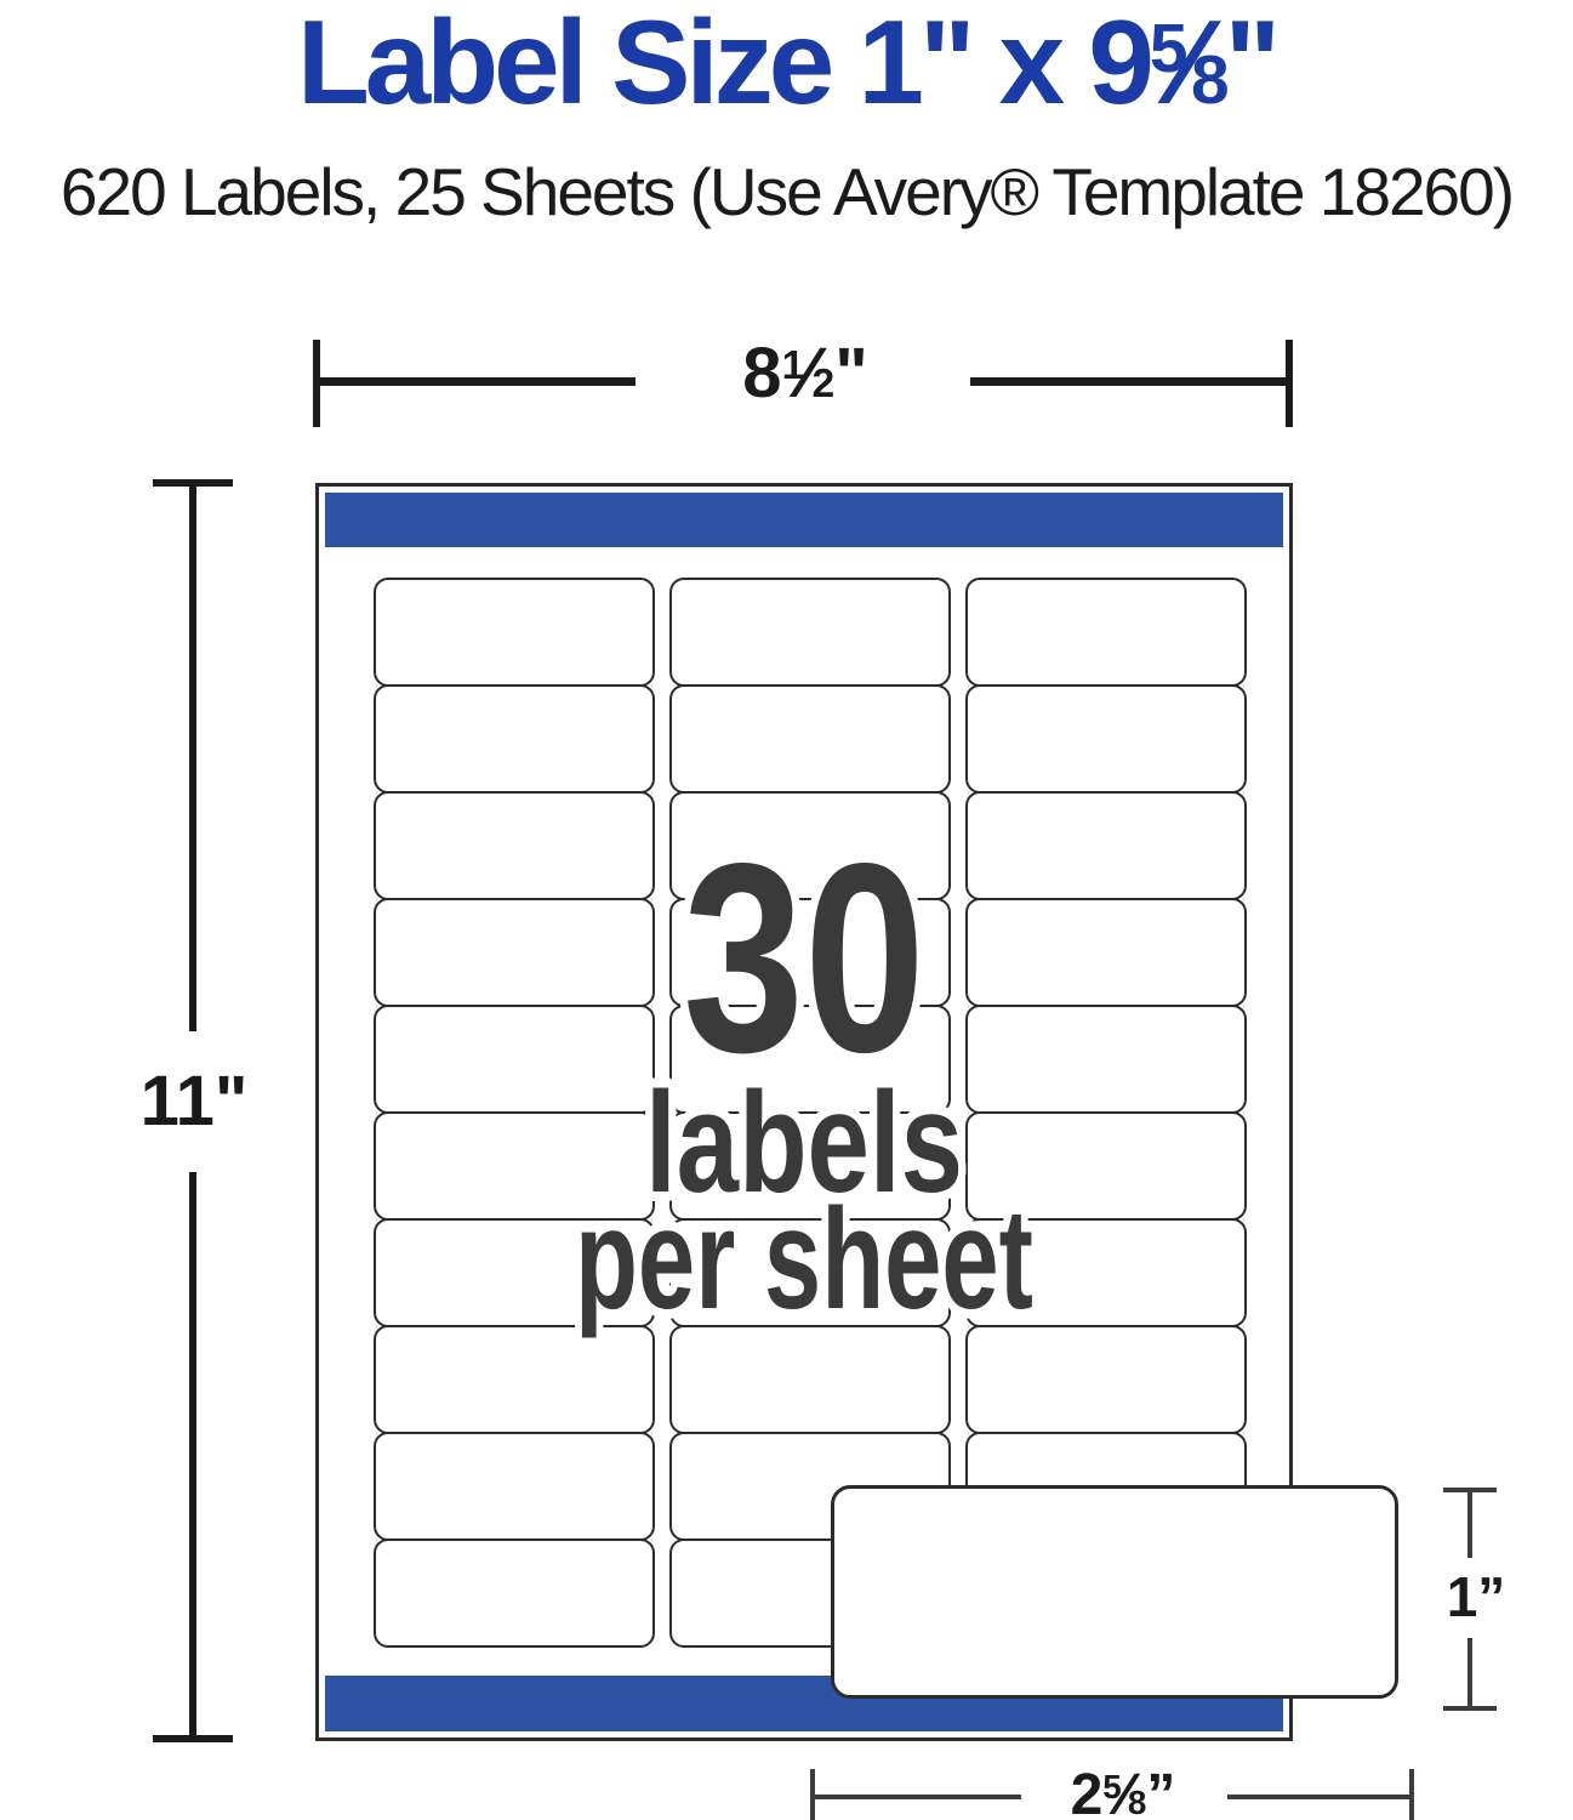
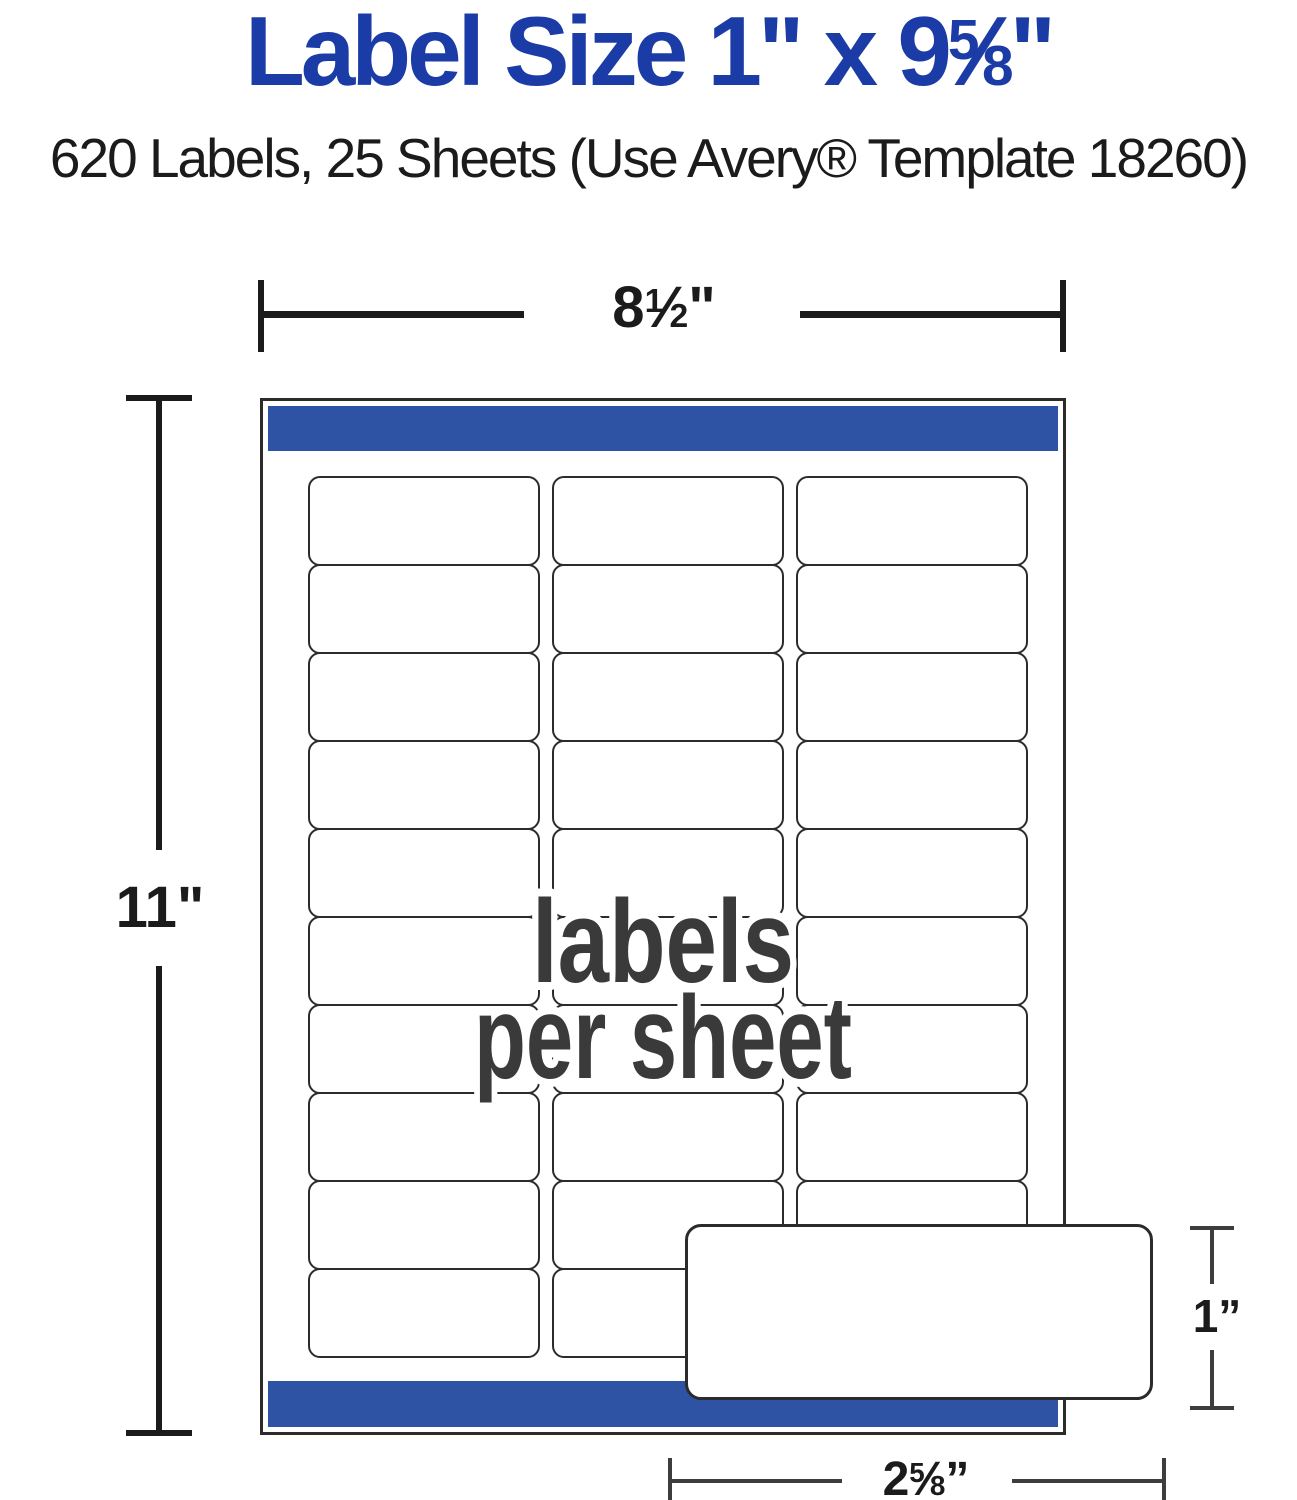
  Label Size 1" x 95⁄8"
  620 Labels, 25 Sheets (Use Avery® Template 18260)
  81⁄2"
  11"
- 30
  labels
  per sheet
  1”
  25⁄8”
